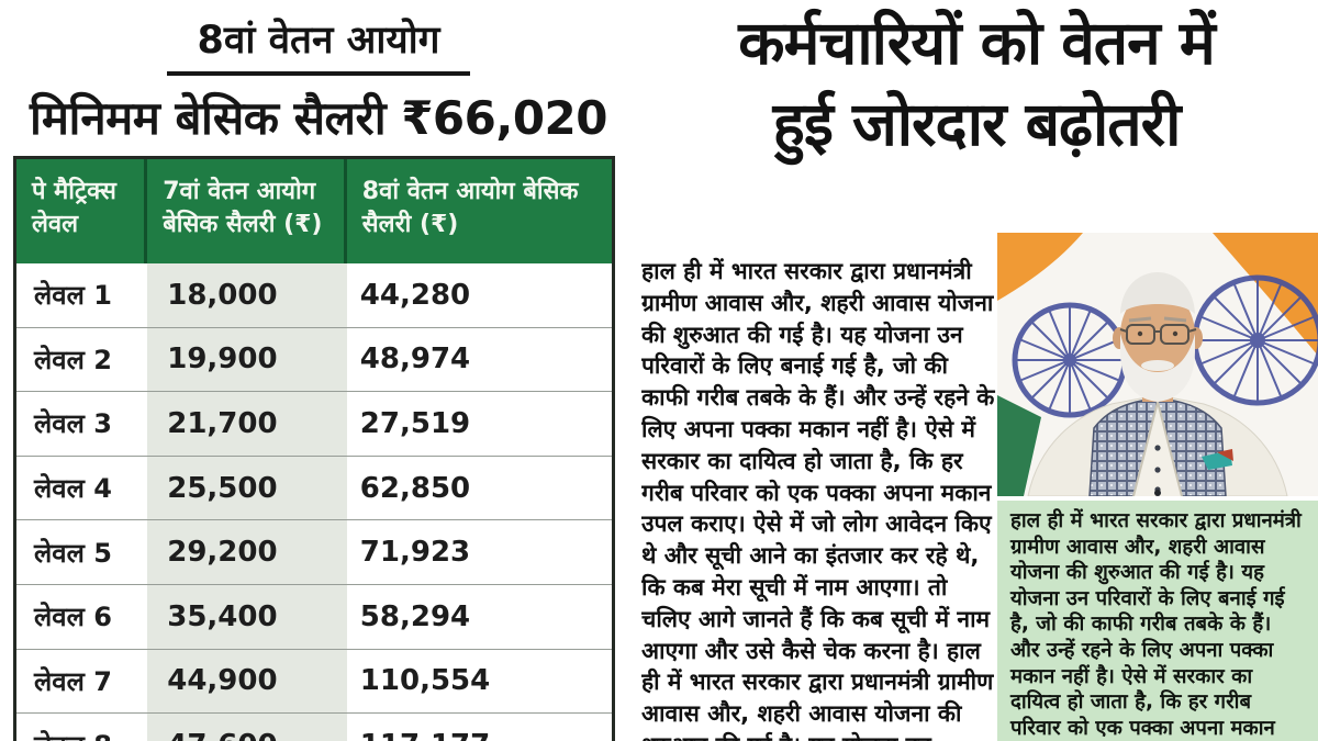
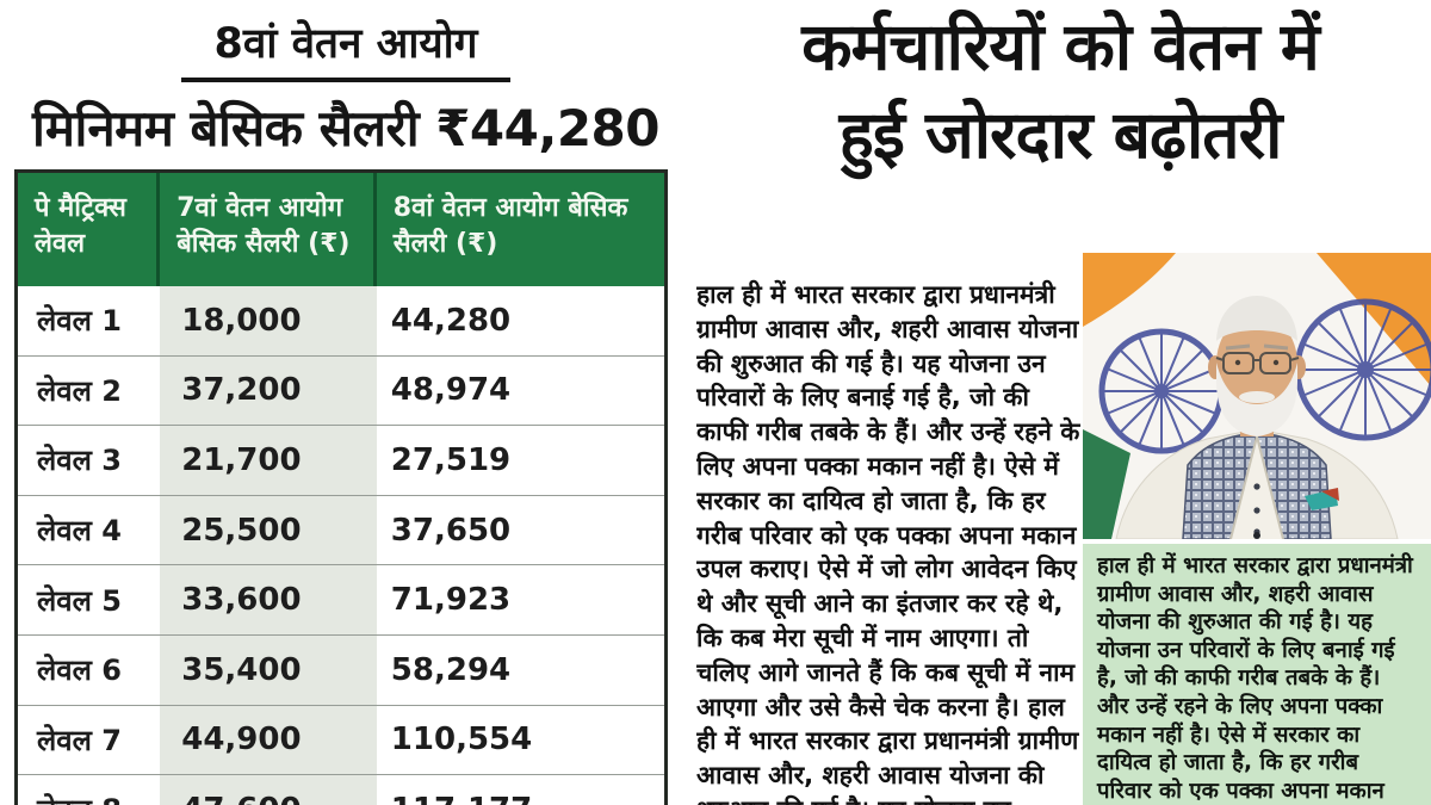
  8वां वेतन आयोग
- मिनिमम बेसिक सैलरी ₹66,020
+ मिनिमम बेसिक सैलरी ₹44,280
  पे मैट्रिक्स लेवल
  7वां वेतन आयोग बेसिक सैलरी (₹)
  8वां वेतन आयोग बेसिक सैलरी (₹)
  लेवल 1
  18,000
  44,280
  लेवल 2
- 19,900
+ 37,200
  48,974
  लेवल 3
  21,700
  27,519
  लेवल 4
  25,500
- 62,850
+ 37,650
  लेवल 5
- 29,200
+ 33,600
  71,923
  लेवल 6
  35,400
  58,294
  लेवल 7
  44,900
  110,554
  कर्मचारियों को वेतन में
  हुई जोरदार बढ़ोतरी
  हाल ही में भारत सरकार द्वारा प्रधानमंत्री ग्रामीण आवास और, शहरी आवास योजना की शुरुआत की गई है। यह योजना उन परिवारों के लिए बनाई गई है, जो की काफी गरीब तबके के हैं। और उन्हें रहने के लिए अपना पक्का मकान नहीं है। ऐसे में सरकार का दायित्व हो जाता है, कि हर गरीब परिवार को एक पक्का अपना मकान उपल कराए। ऐसे में जो लोग आवेदन किए थे और सूची आने का इंतजार कर रहे थे, कि कब मेरा सूची में नाम आएगा। तो चलिए आगे जानते हैं कि कब सूची में नाम आएगा और उसे कैसे चेक करना है। हाल ही में भारत सरकार द्वारा प्रधानमंत्री ग्रामीण आवास और, शहरी आवास योजना की
  हाल ही में भारत सरकार द्वारा प्रधानमंत्री ग्रामीण आवास और, शहरी आवास योजना की शुरुआत की गई है। यह योजना उन परिवारों के लिए बनाई गई है, जो की काफी गरीब तबके के हैं। और उन्हें रहने के लिए अपना पक्का मकान नहीं है। ऐसे में सरकार का दायित्व हो जाता है, कि हर गरीब परिवार को एक पक्का अपना मकान
